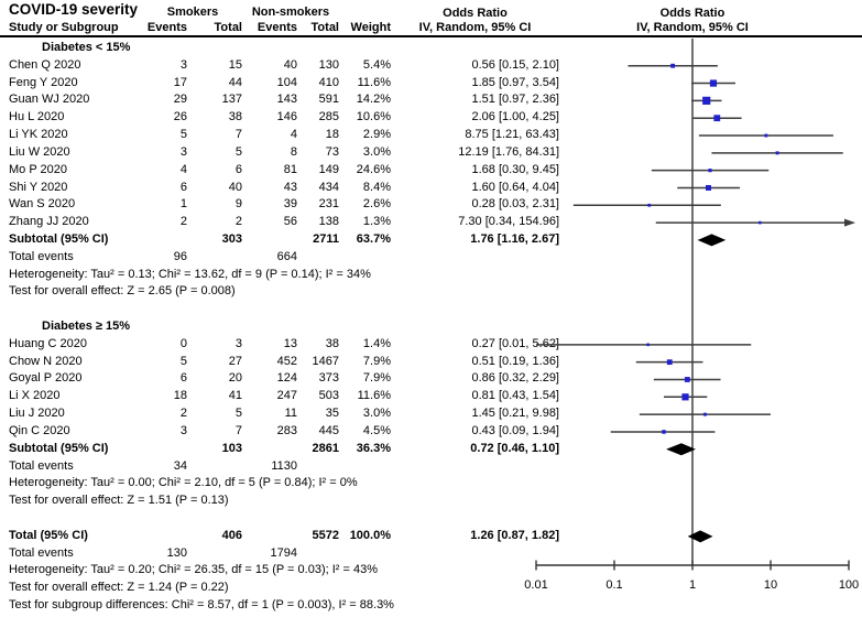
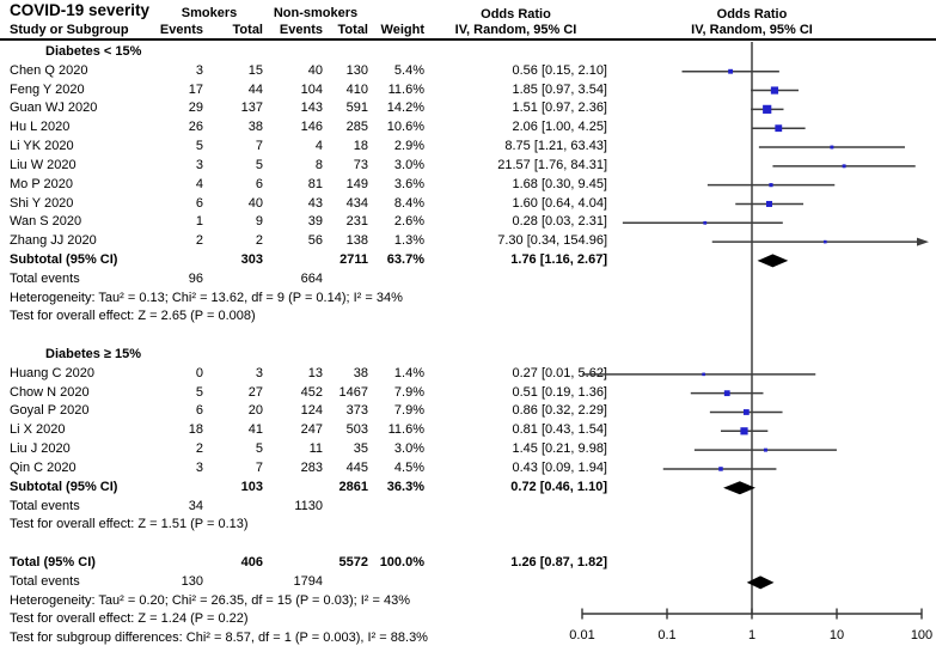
  COVID-19 severity
  Smokers
  Non-smokers
  Odds Ratio
  Odds Ratio
  IV, Random, 95% CI
  Study or Subgroup
  Events
  Total
  Events
  Total
  Weight
  IV, Random, 95% CI
  Diabetes < 15%
  Chen Q 2020
  3
  15
  40
  130
  5.4%
  0.56 [0.15, 2.10]
  Feng Y 2020
  17
  44
  104
  410
  11.6%
  1.85 [0.97, 3.54]
  Guan WJ 2020
  29
  137
  143
  591
  14.2%
  1.51 [0.97, 2.36]
  Hu L 2020
  26
  38
  146
  285
  10.6%
  2.06 [1.00, 4.25]
  Li YK 2020
  5
  7
  4
  18
  2.9%
  8.75 [1.21, 63.43]
  Liu W 2020
  3
  5
  8
  73
  3.0%
- 12.19 [1.76, 84.31]
+ 21.57 [1.76, 84.31]
  Mo P 2020
  4
  6
  81
  149
- 24.6%
+ 3.6%
  1.68 [0.30, 9.45]
  Shi Y 2020
  6
  40
  43
  434
  8.4%
  1.60 [0.64, 4.04]
  Wan S 2020
  1
  9
  39
  231
  2.6%
  0.28 [0.03, 2.31]
  Zhang JJ 2020
  2
  2
  56
  138
  1.3%
  7.30 [0.34, 154.96]
  Subtotal (95% CI)
  303
  2711
  63.7%
  1.76 [1.16, 2.67]
  Total events
  96
  664
  Heterogeneity: Tau² = 0.13; Chi² = 13.62, df = 9 (P = 0.14); I² = 34%
  Test for overall effect: Z = 2.65 (P = 0.008)
  Diabetes ≥ 15%
  Huang C 2020
  0
  3
  13
  38
  1.4%
  0.27 [0.01, 5.62]
  Chow N 2020
  5
  27
  452
  1467
  7.9%
  0.51 [0.19, 1.36]
  Goyal P 2020
  6
  20
  124
  373
  7.9%
  0.86 [0.32, 2.29]
  Li X 2020
  18
  41
  247
  503
  11.6%
  0.81 [0.43, 1.54]
  Liu J 2020
  2
  5
  11
  35
  3.0%
  1.45 [0.21, 9.98]
  Qin C 2020
  3
  7
  283
  445
  4.5%
  0.43 [0.09, 1.94]
  Subtotal (95% CI)
  103
  2861
  36.3%
  0.72 [0.46, 1.10]
  Total events
  34
  1130
- Heterogeneity: Tau² = 0.00; Chi² = 2.10, df = 5 (P = 0.84); I² = 0%
  Test for overall effect: Z = 1.51 (P = 0.13)
  Total (95% CI)
  406
  5572
  100.0%
  1.26 [0.87, 1.82]
  Total events
  130
  1794
  Heterogeneity: Tau² = 0.20; Chi² = 26.35, df = 15 (P = 0.03); I² = 43%
  Test for overall effect: Z = 1.24 (P = 0.22)
  Test for subgroup differences: Chi² = 8.57, df = 1 (P = 0.003), I² = 88.3%
  0.01
  0.1
  1
  10
  100
